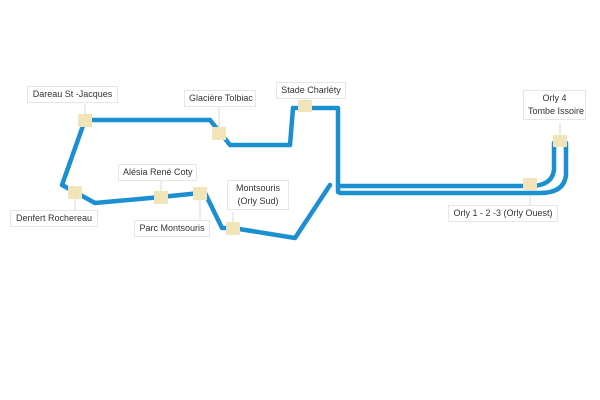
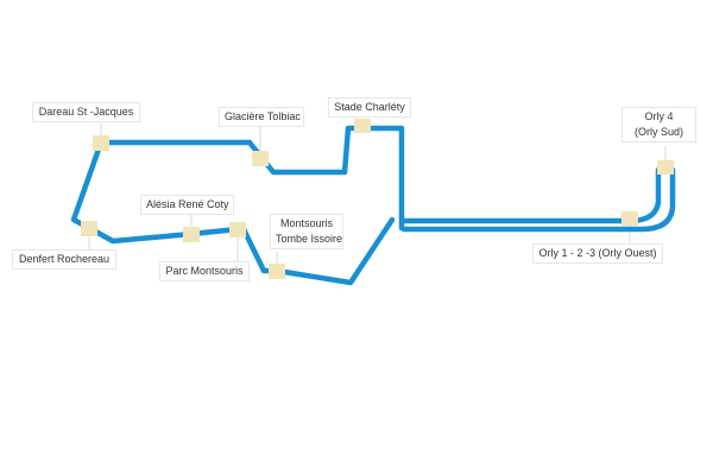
  Dareau St -Jacques
  Glacière Tolbiac
  Stade Charléty
  Denfert Rochereau
  Alésia René Coty
  Parc Montsouris
  Montsouris
- (Orly Sud)
+ Tombe Issoire
  Orly 1 - 2 -3 (Orly Ouest)
  Orly 4
- Tombe Issoire
+ (Orly Sud)
